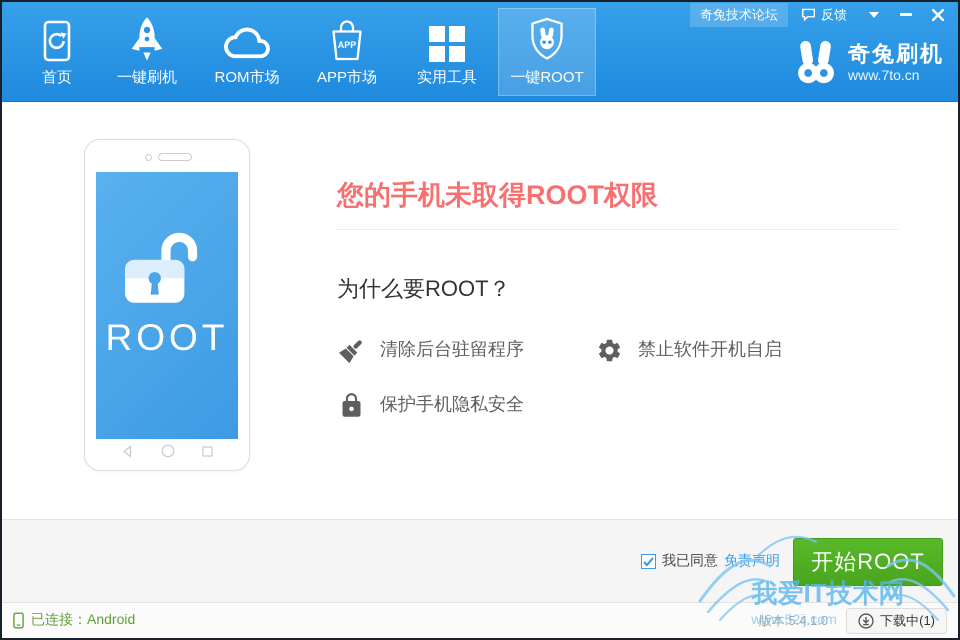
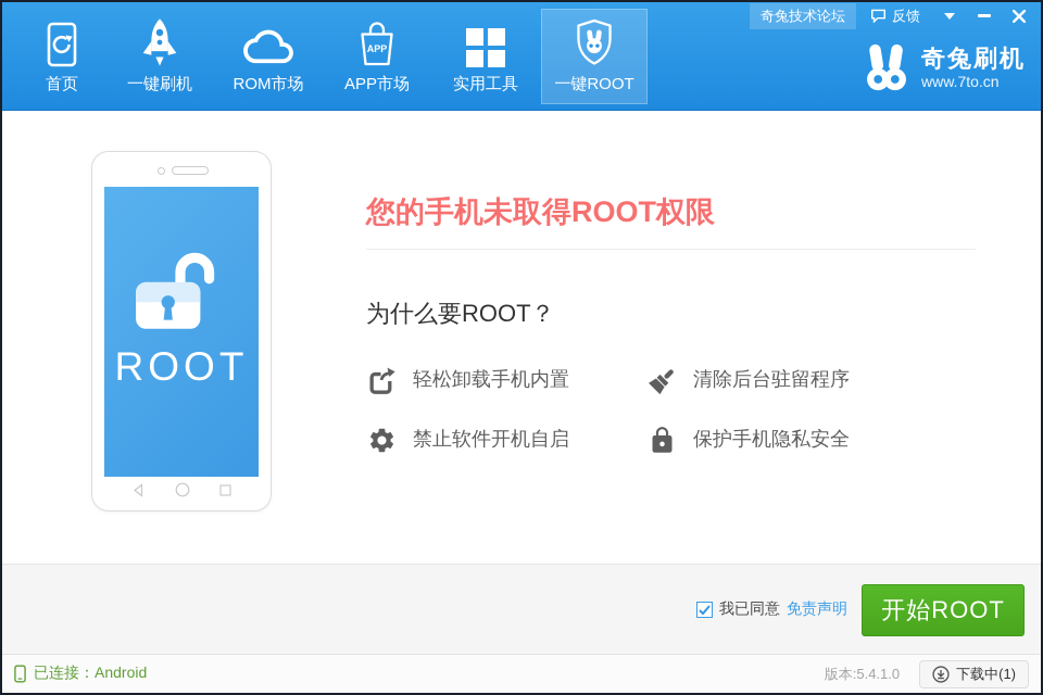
  首页
  一键刷机
  ROM市场
  APP
  APP市场
  实用工具
  一键ROOT
  奇兔技术论坛
  反馈
  奇兔刷机
  www.7to.cn
  ROOT
  您的手机未取得ROOT权限
  为什么要ROOT？
+ 轻松卸载手机内置
  清除后台驻留程序
  禁止软件开机自启
  保护手机隐私安全
  我已同意
  免责声明
  开始ROOT
  已连接：Android
  版本:5.4.1.0
  下载中(1)
- 我爱IT技术网
- www.52ij.com
